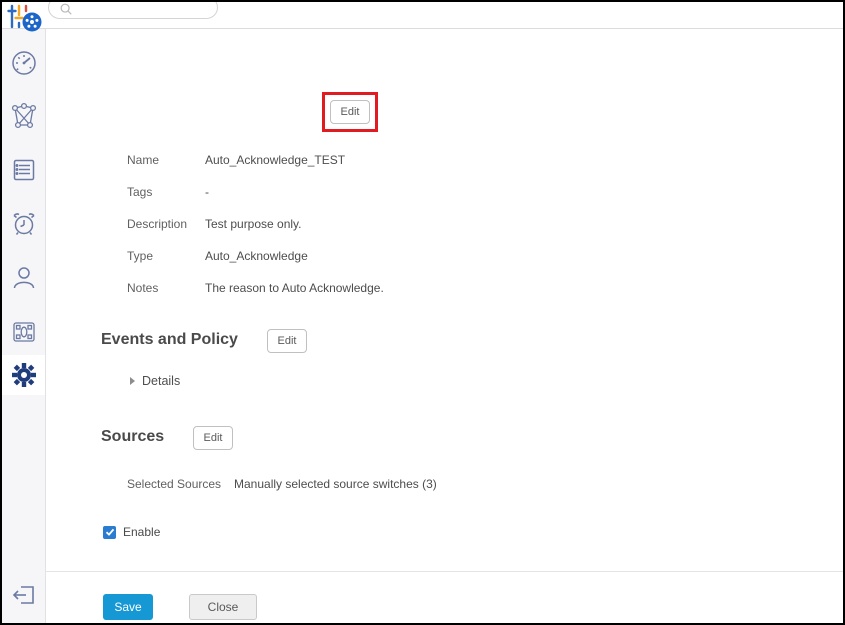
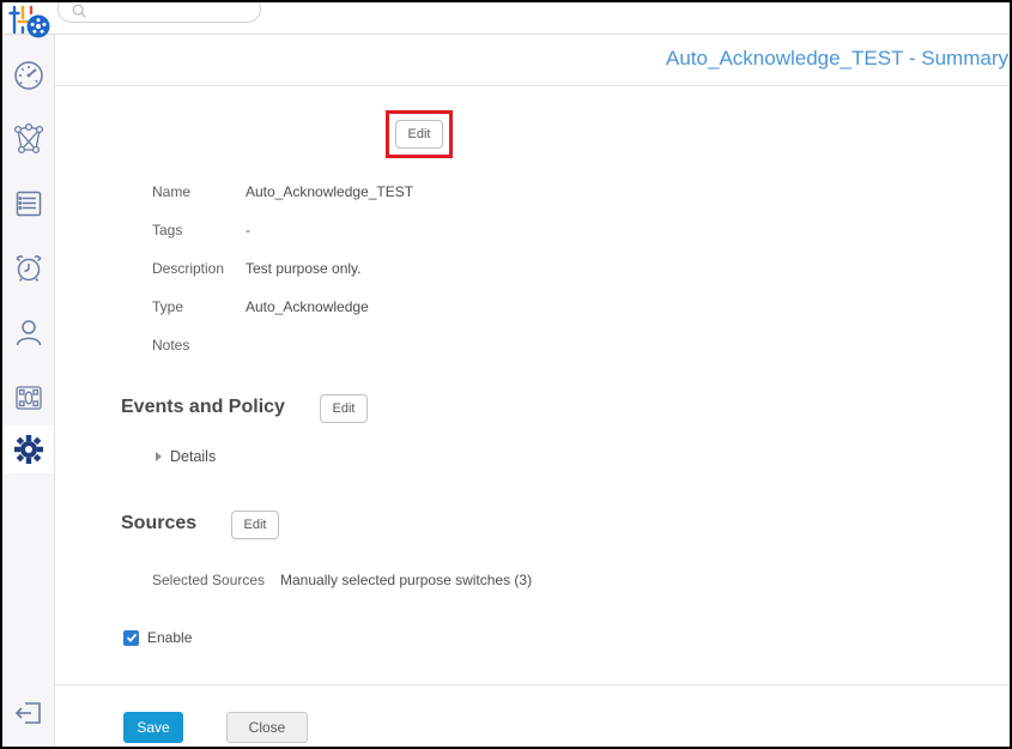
+ Auto_Acknowledge_TEST - Summary
  Edit
  Name
  Auto_Acknowledge_TEST
  Tags
  -
  Description
  Test purpose only.
  Type
  Auto_Acknowledge
  Notes
- The reason to Auto Acknowledge.
  Events and Policy
  Edit
  Details
  Sources
  Edit
  Selected Sources
- Manually selected source switches (3)
+ Manually selected purpose switches (3)
  Enable
  Save
  Close
